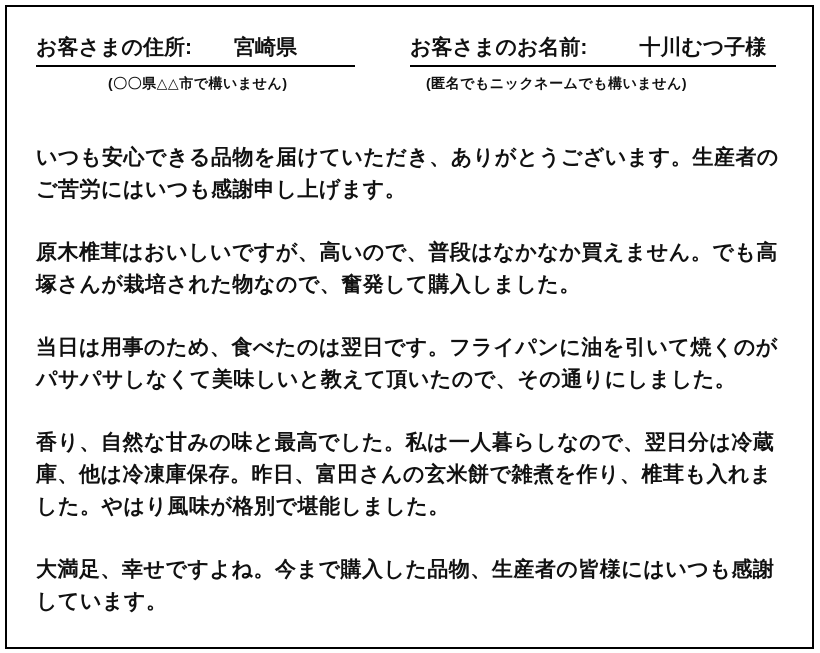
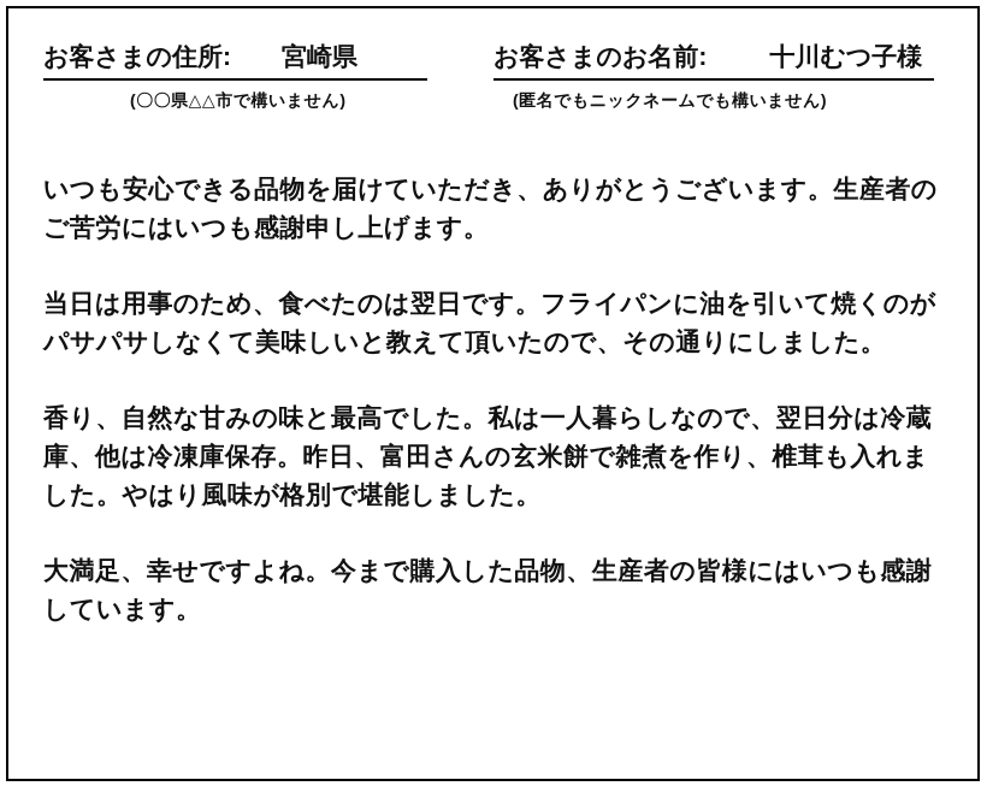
  お客さまの住所:
  宮崎県
  (〇〇県△△市で構いません)
  お客さまのお名前:
  十川むつ子様
  (匿名でもニックネームでも構いません)
  いつも安心できる品物を届けていただき、ありがとうございます。生産者のご苦労にはいつも感謝申し上げます。
- 原木椎茸はおいしいですが、高いので、普段はなかなか買えません。でも高塚さんが栽培された物なので、奮発して購入しました。
  当日は用事のため、食べたのは翌日です。フライパンに油を引いて焼くのがパサパサしなくて美味しいと教えて頂いたので、その通りにしました。
  香り、自然な甘みの味と最高でした。私は一人暮らしなので、翌日分は冷蔵庫、他は冷凍庫保存。昨日、富田さんの玄米餅で雑煮を作り、椎茸も入れました。やはり風味が格別で堪能しました。
  大満足、幸せですよね。今まで購入した品物、生産者の皆様にはいつも感謝しています。
